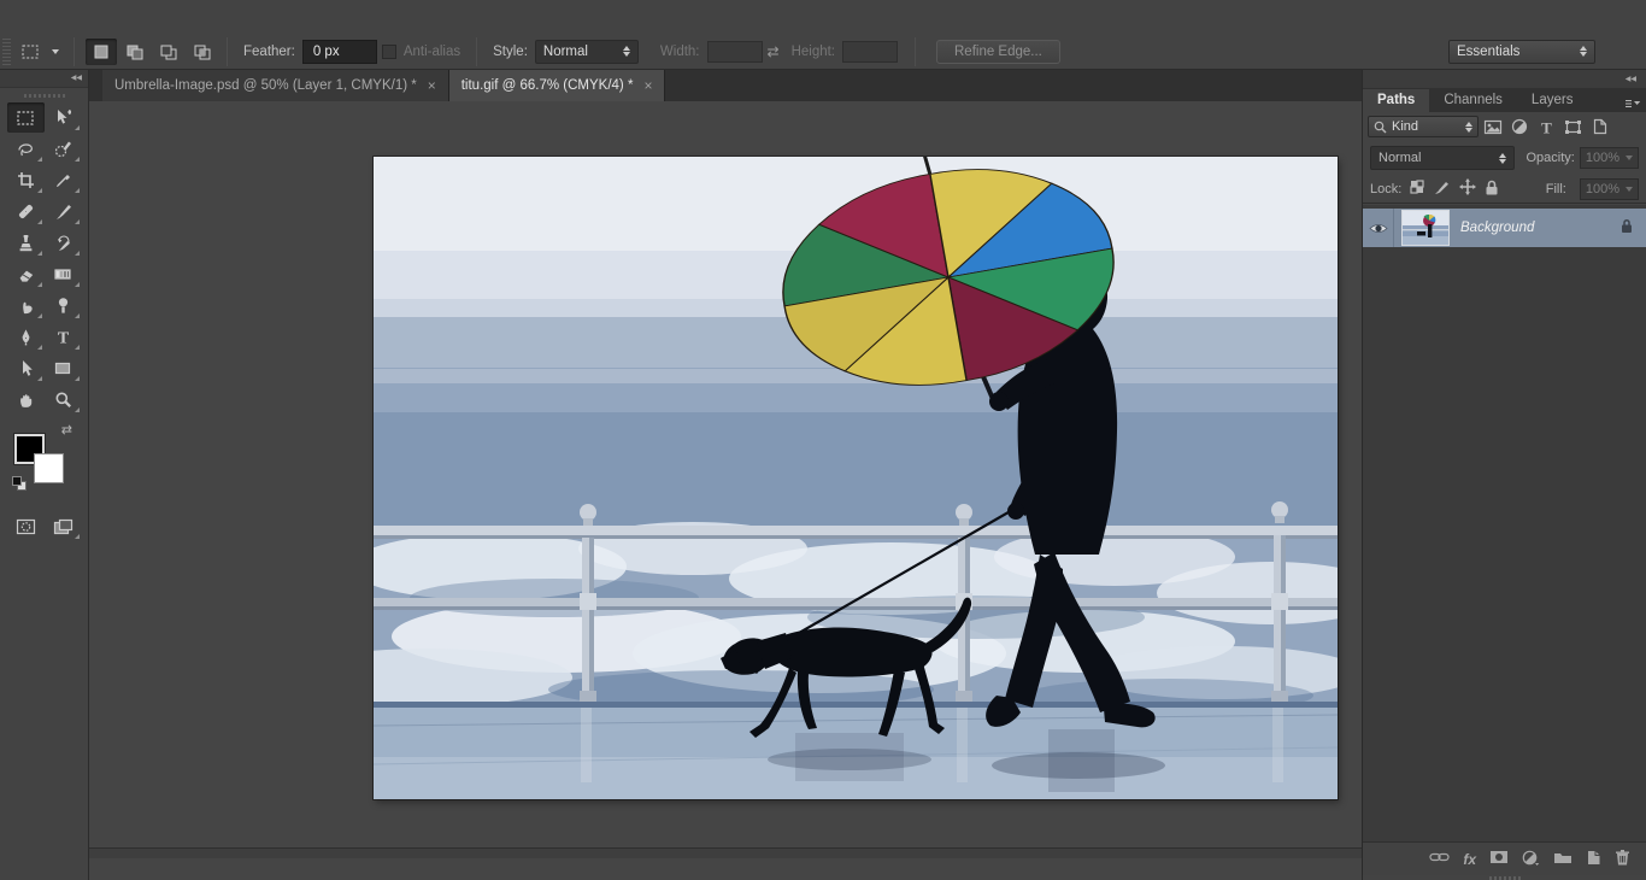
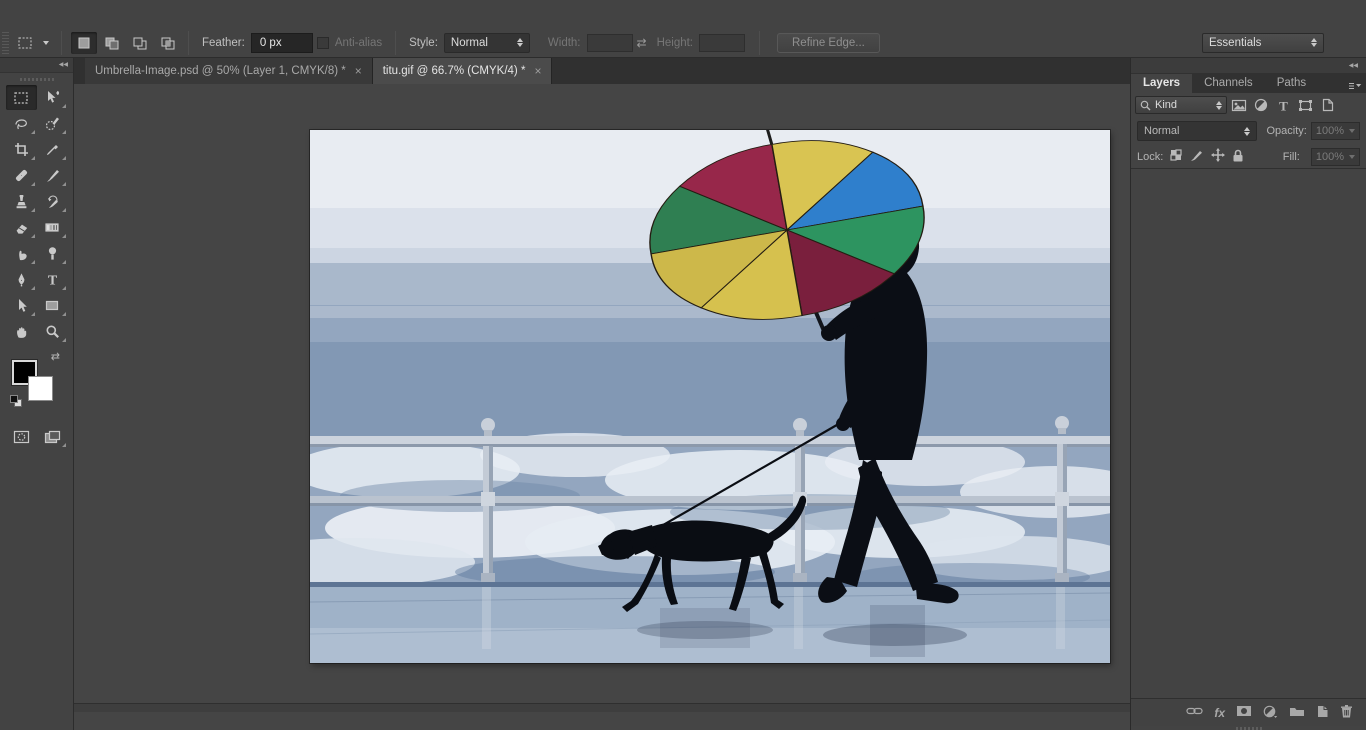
  Feather:
  0 px
  Anti-alias
  Style:
  Normal
  Width:
  ⇄
  Height:
  Refine Edge...
  Essentials
  T
  ⇄
- Umbrella-Image.psd @ 50% (Layer 1, CMYK/1) *
+ Umbrella-Image.psd @ 50% (Layer 1, CMYK/8) *
  ×
  titu.gif @ 66.7% (CMYK/4) *
  ×
- Paths
+ Layers
  Channels
- Layers
+ Paths
  Kind
  T
  Normal
  Opacity:
  100%
  Lock:
  Fill:
  100%
- Background
  fx
